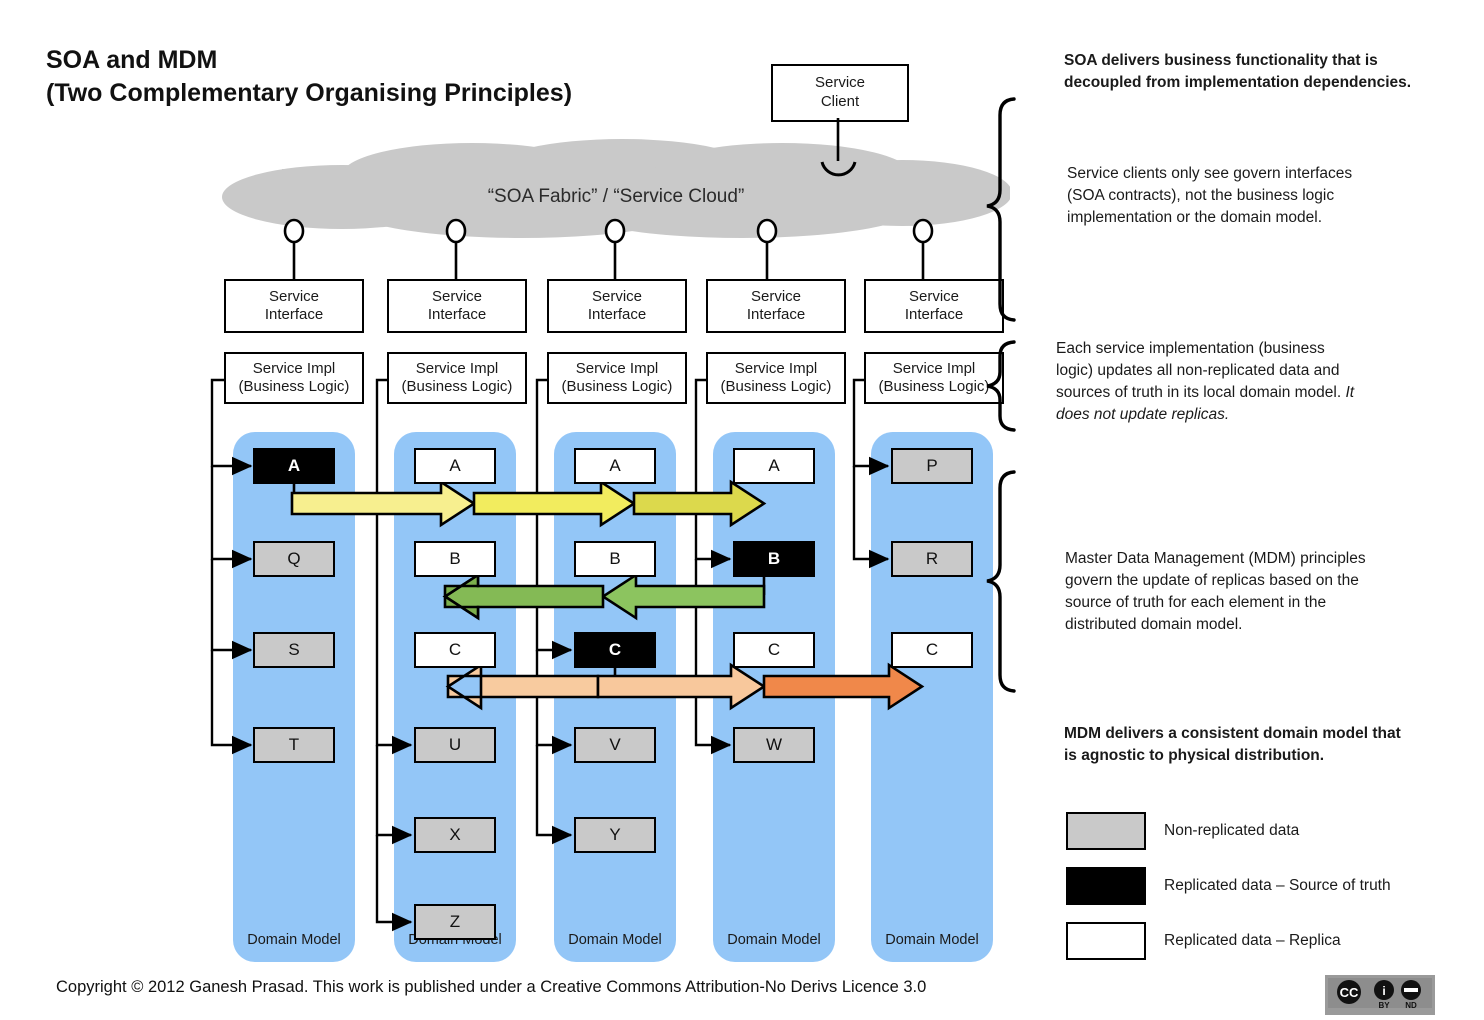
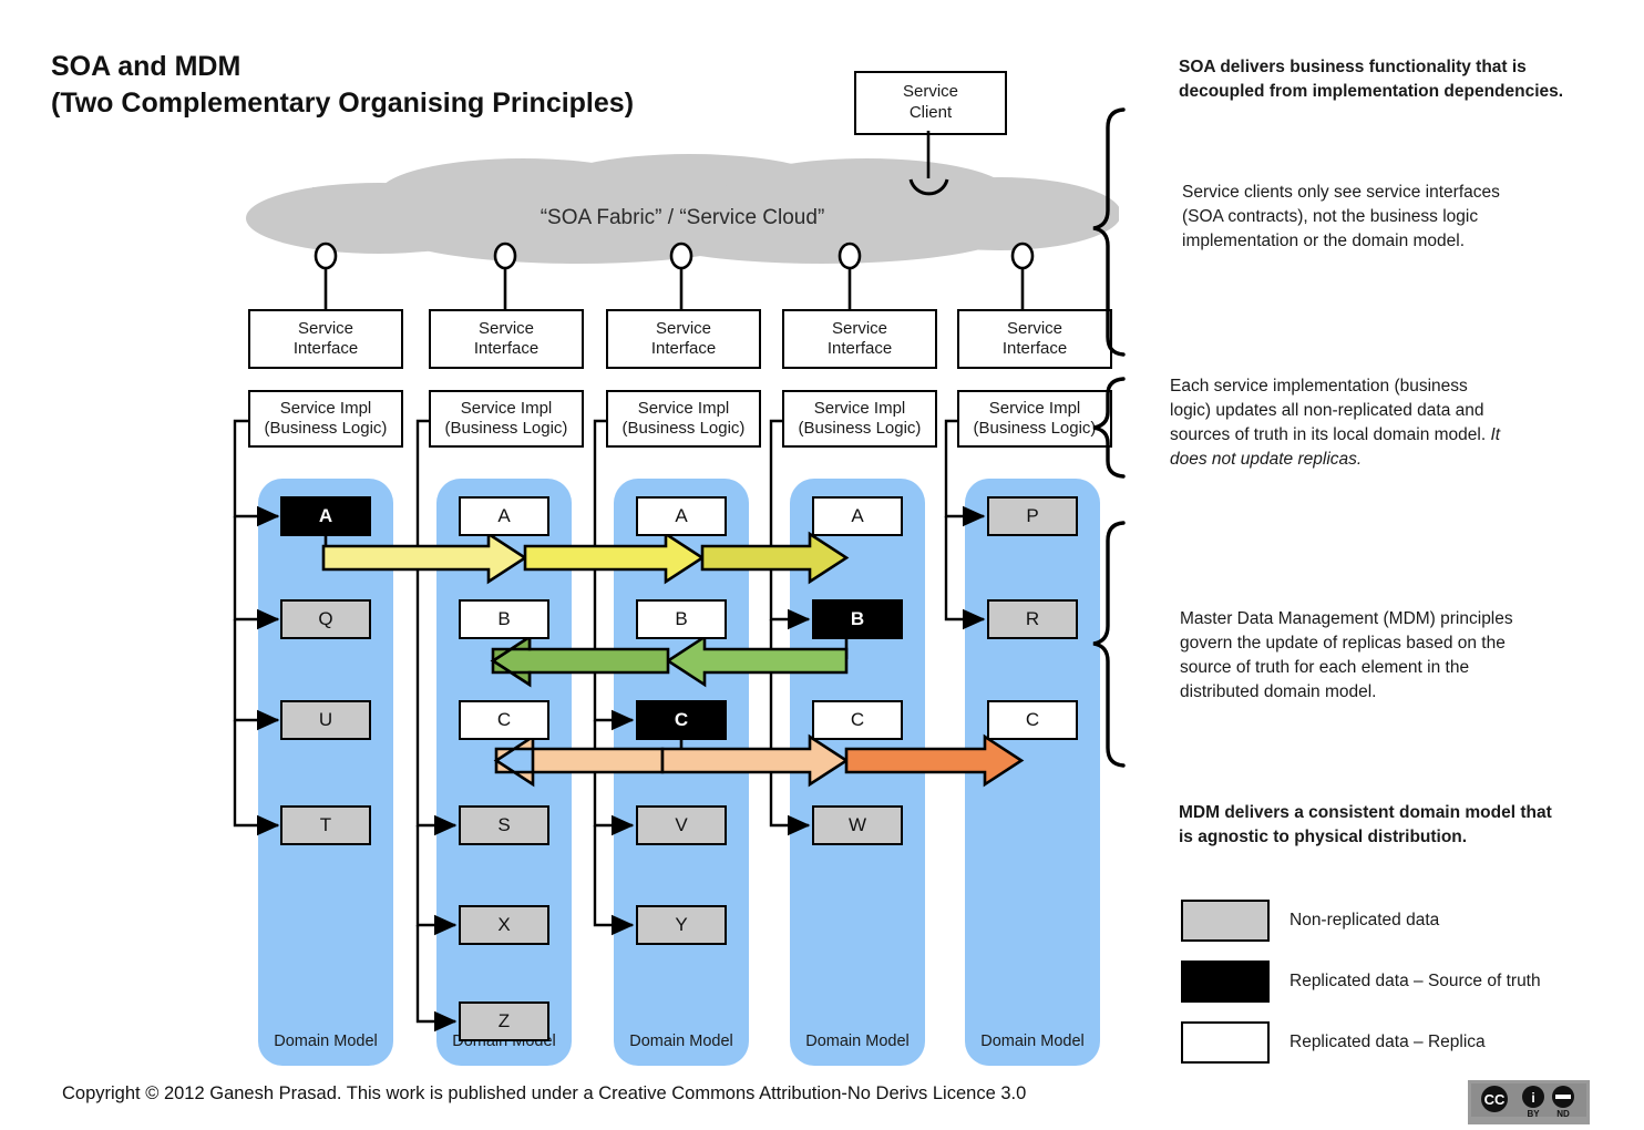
  SOA and MDM
  (Two Complementary Organising Principles)
  “SOA Fabric” / “Service Cloud”
  Service
  Client
  Service
  Interface
  Service
  Interface
  Service
  Interface
  Service
  Interface
  Service
  Interface
  Service Impl
  (Business Logic)
  Service Impl
  (Business Logic)
  Service Impl
  (Business Logic)
  Service Impl
  (Business Logic)
  Service Impl
  (Business Logic
  Domain Model
  Domain Model
  Domain Model
  Domain Model
  Domain Model
  A
  Q
- S
+ U
  T
  A
  B
  C
- U
+ S
  X
  Z
  A
  B
  C
  V
  Y
  A
  B
  C
  W
  P
  R
  C
  SOA delivers business functionality that is decoupled from implementation dependencies.
- Service clients only see govern interfaces (SOA contracts), not the business logic implementation or the domain model.
+ Service clients only see service interfaces (SOA contracts), not the business logic implementation or the domain model.
  Each service implementation (business logic) updates all non-replicated data and sources of truth in its local domain model. It does not update replicas.
  Master Data Management (MDM) principles govern the update of replicas based on the source of truth for each element in the distributed domain model.
  MDM delivers a consistent domain model that is agnostic to physical distribution.
  Non-replicated data
  Replicated data – Source of truth
  Replicated data – Replica
  Copyright © 2012 Ganesh Prasad. This work is published under a Creative Commons Attribution-No Derivs Licence 3.0
  CC
  i
  BY
  ND
